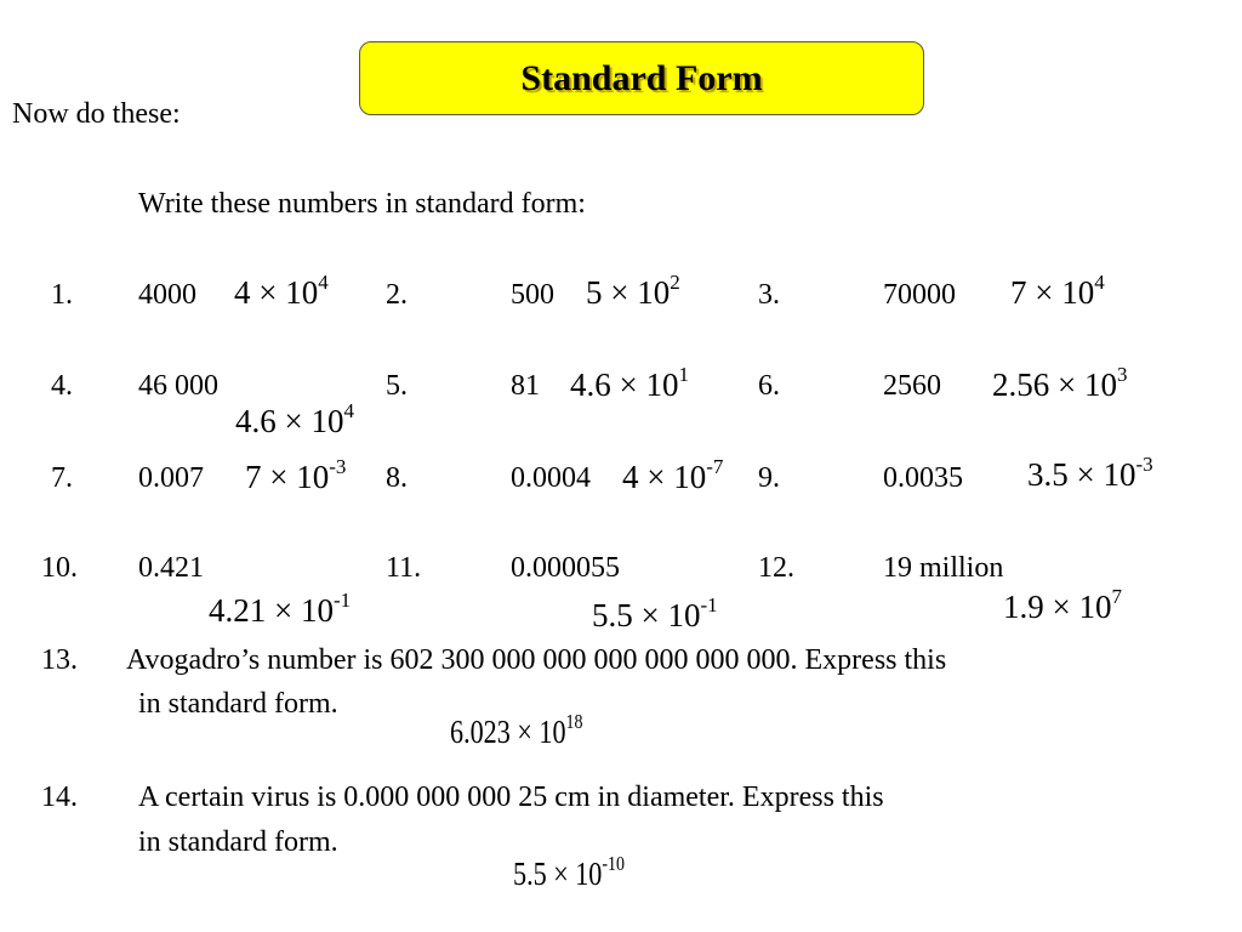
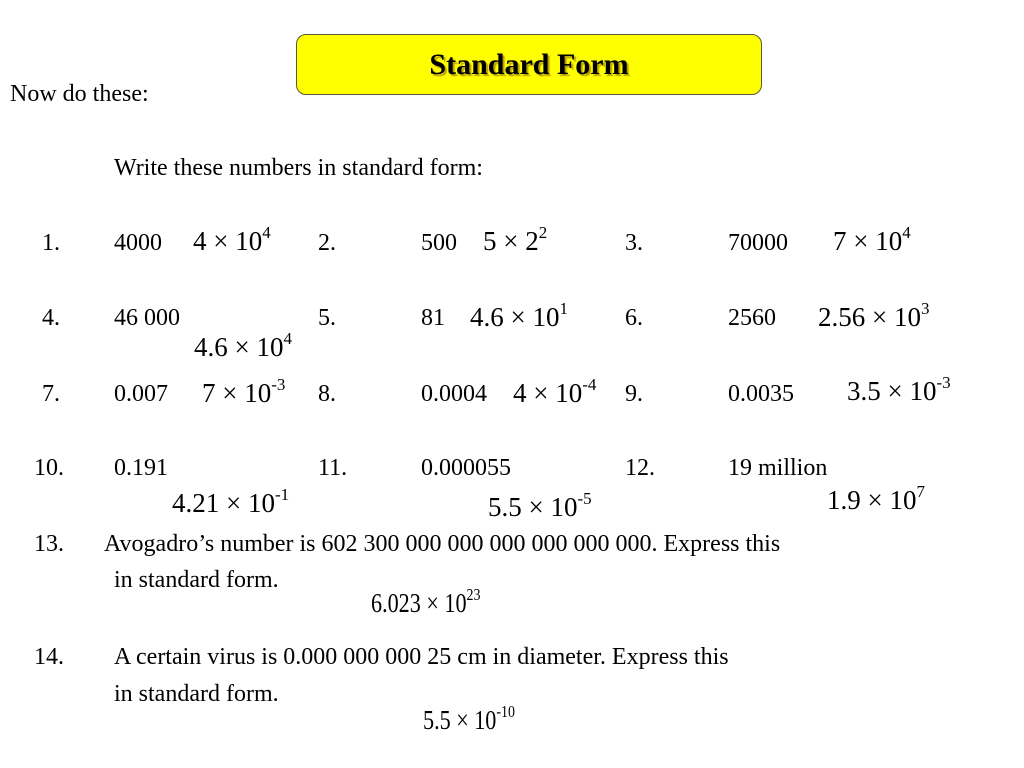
  Standard Form
  Now do these:
  Write these numbers in standard form:
  1.
  4000
  4 × 104
  2.
  500
- 5 × 102
+ 5 × 22
  3.
  70000
  7 × 104
  4.
  46 000
  4.6 × 104
  5.
  81
  4.6 × 101
  6.
  2560
  2.56 × 103
  7.
  0.007
  7 × 10-3
  8.
  0.0004
- 4 × 10-7
+ 4 × 10-4
  9.
  0.0035
  3.5 × 10-3
  10.
- 0.421
+ 0.191
  4.21 × 10-1
  11.
  0.000055
- 5.5 × 10-1
+ 5.5 × 10-5
  12.
  19 million
  1.9 × 107
  13.
  Avogadro’s number is 602 300 000 000 000 000 000 000. Express this
  in standard form.
- 6.023 × 1018
+ 6.023 × 1023
  14.
  A certain virus is 0.000 000 000 25 cm in diameter. Express this
  in standard form.
  5.5 × 10-10
